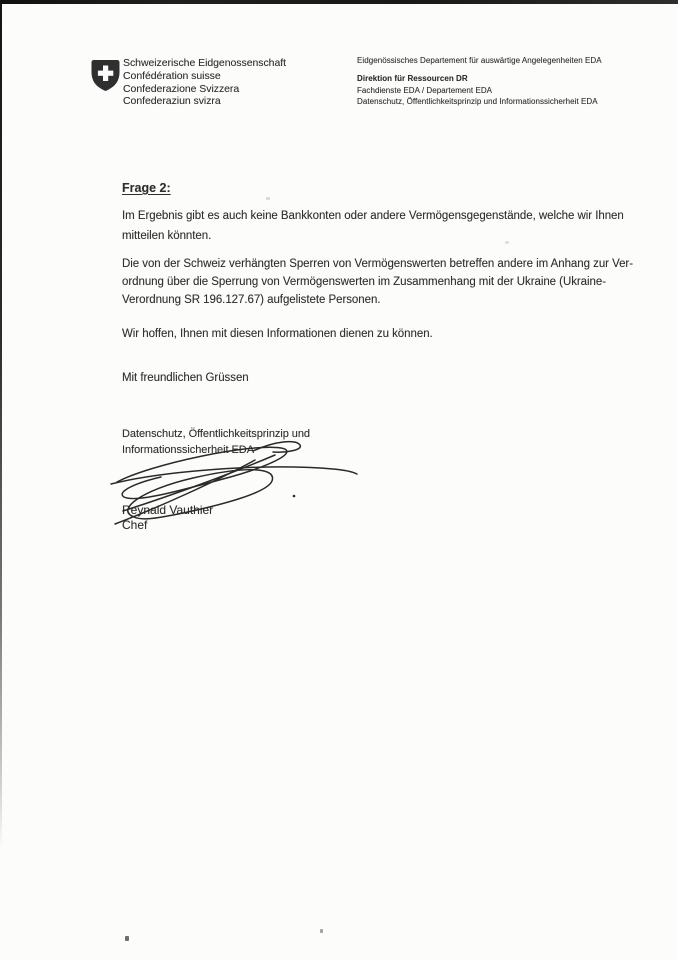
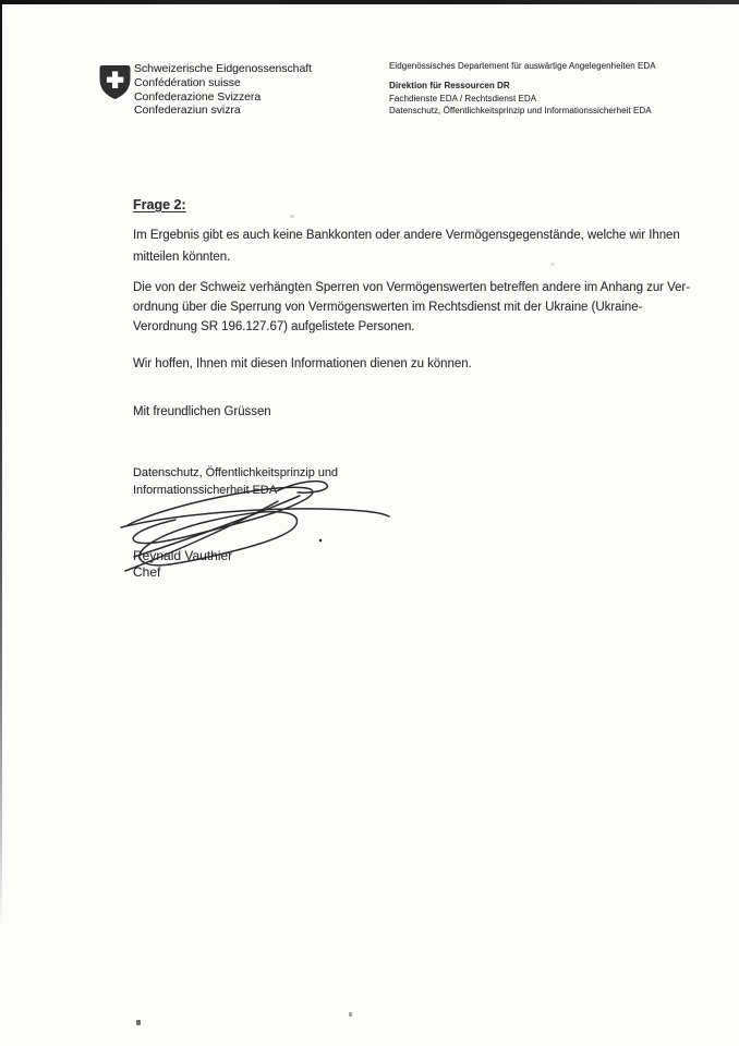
  Schweizerische Eidgenossenschaft
  Confédération suisse
  Confederazione Svizzera
  Confederaziun svizra
  Eidgenössisches Departement für auswärtige Angelegenheiten EDA
  Direktion für Ressourcen DR
- Fachdienste EDA / Departement EDA
+ Fachdienste EDA / Rechtsdienst EDA
  Datenschutz, Öffentlichkeitsprinzip und Informationssicherheit EDA
  Frage 2:
  Im Ergebnis gibt es auch keine Bankkonten oder andere Vermögensgegenstände, welche wir Ihnen
  mitteilen könnten.
  Die von der Schweiz verhängten Sperren von Vermögenswerten betreffen andere im Anhang zur Ver-
- ordnung über die Sperrung von Vermögenswerten im Zusammenhang mit der Ukraine (Ukraine-
+ ordnung über die Sperrung von Vermögenswerten im Rechtsdienst mit der Ukraine (Ukraine-
  Verordnung SR 196.127.67) aufgelistete Personen.
  Wir hoffen, Ihnen mit diesen Informationen dienen zu können.
  Mit freundlichen Grüssen
  Datenschutz, Öffentlichkeitsprinzip und
  InformationssicherheitDA
  eynald Vautier
  Chef
